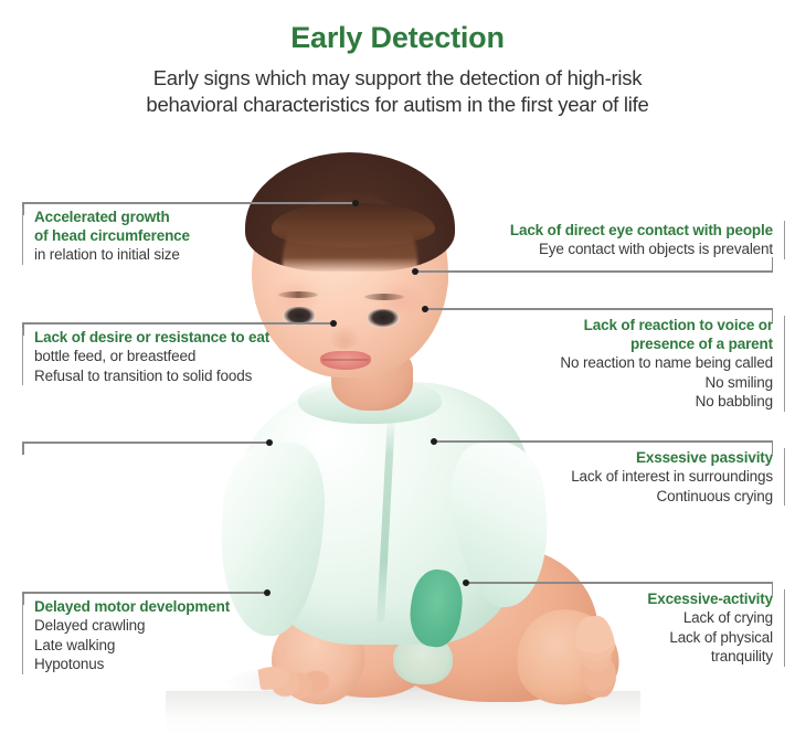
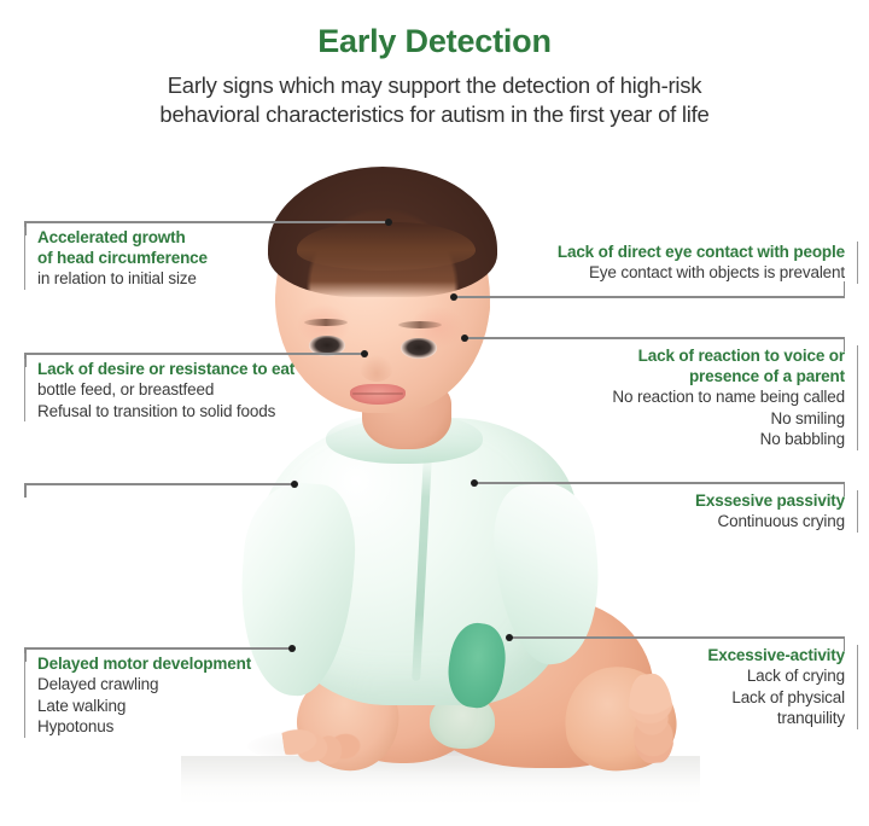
  Early Detection
  Early signs which may support the detection of high-risk
  behavioral characteristics for autism in the first year of life
  Accelerated growth
  of head circumference
  in relation to initial size
  Lack of desire or resistance to eat
  bottle feed, or breastfeed
  Refusal to transition to solid foods
  Delayed motor development
  Delayed crawling
  Late walking
  Hypotonus
  Lack of direct eye contact with people
  Eye contact with objects is prevalent
  Lack of reaction to voice or
  presence of a parent
  No reaction to name being called
  No smiling
  No babbling
  Exssesive passivity
- Lack of interest in surroundings
  Continuous crying
  Excessive-activity
  Lack of crying
  Lack of physical
  tranquility
